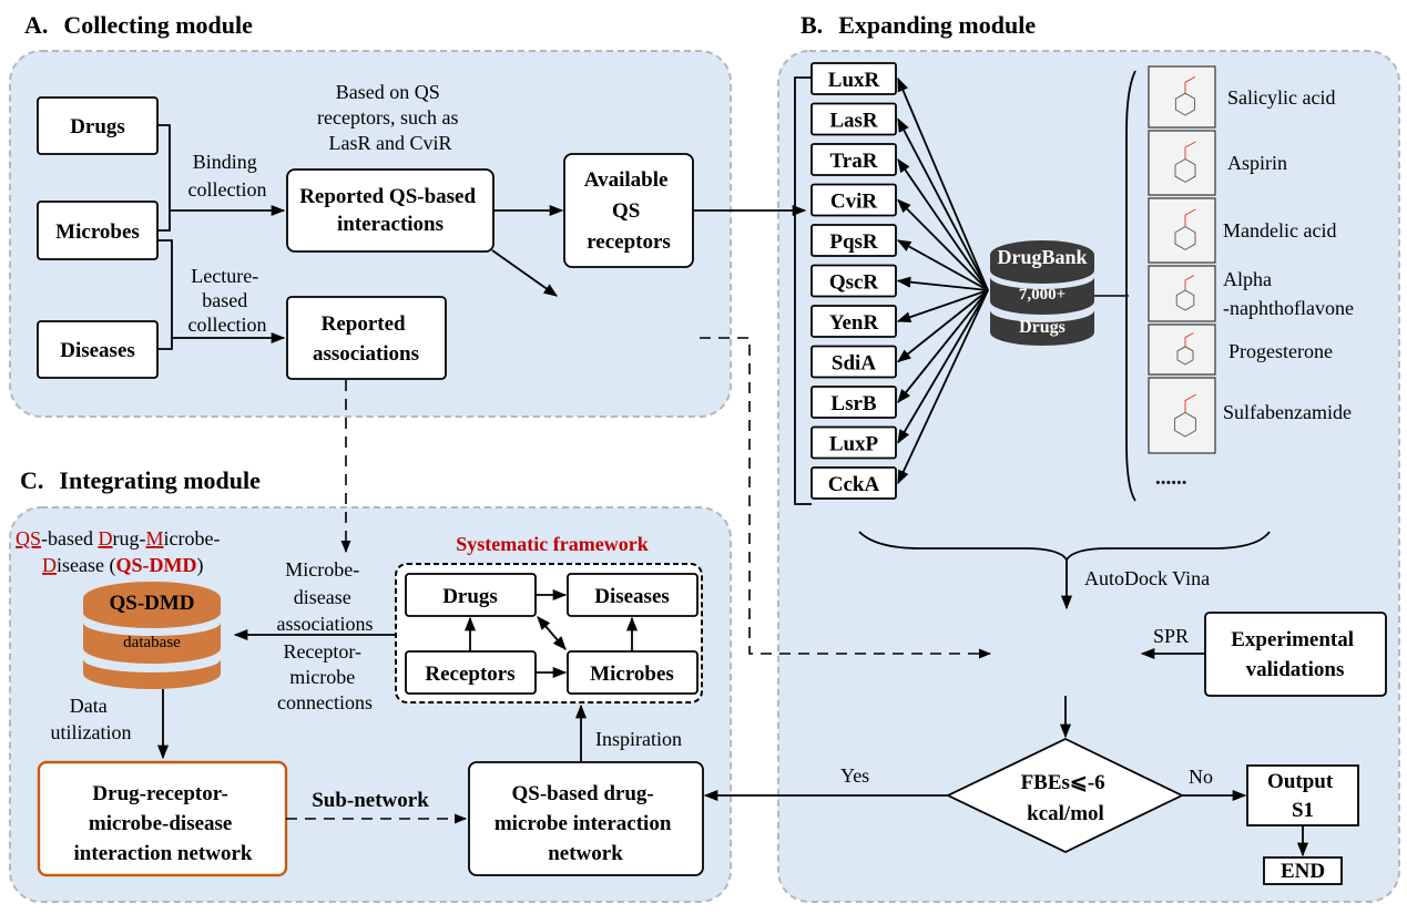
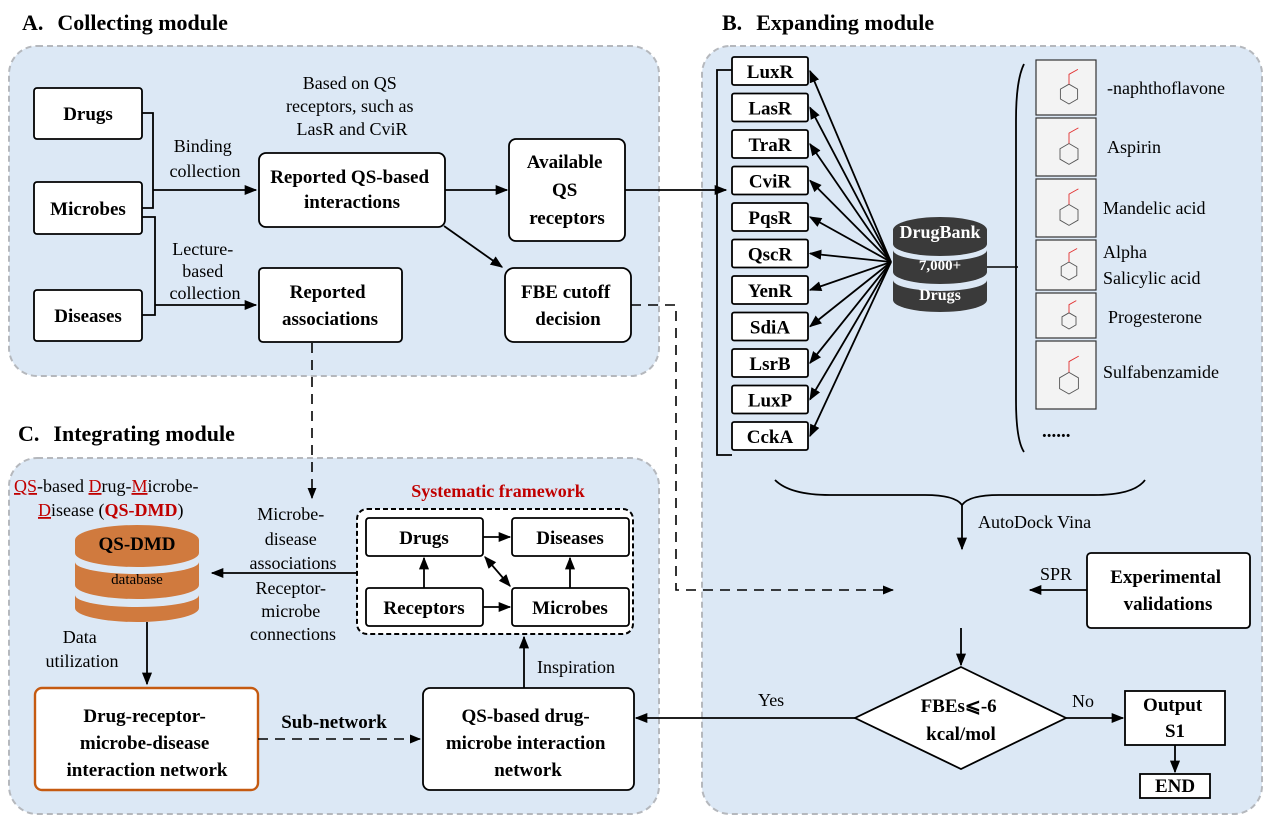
  A. Collecting module
  B. Expanding module
  C. Integrating module
  Drugs
  Microbes
  Diseases
  Binding collection
  Lecture- based collection
  Based on QS receptors, such as LasR and CviR
  Reported QS-based interactions
  Available QS receptors
  Reported associations
+ FBE cutoff decision
  LuxR
  LasR
  TraR
  CviR
  PqsR
  QscR
  YenR
  SdiA
  LsrB
  LuxP
  CckA
  DrugBank
  7,000+
  Drugs
- Salicylic acid
+ -naphthoflavone
  Aspirin
  Mandelic acid
- Alpha -naphthoflavone
+ Alpha Salicylic acid
  Progesterone
  Sulfabenzamide
  ......
  AutoDock Vina
  Experimental validations
  SPR
  FBEs⩽-6 kcal/mol
  No
  Output S1
  END
  Yes
  QS-based Drug-Microbe-
  Disease (QS-DMD)
  QS-DMD
  database
  Microbe- disease associations
  Receptor- microbe connections
  Systematic framework
  Drugs
  Diseases
  Receptors
  Microbes
  Data utilization
  Drug-receptor- microbe-disease interaction network
  Sub-network
  QS-based drug- microbe interaction network
  Inspiration
